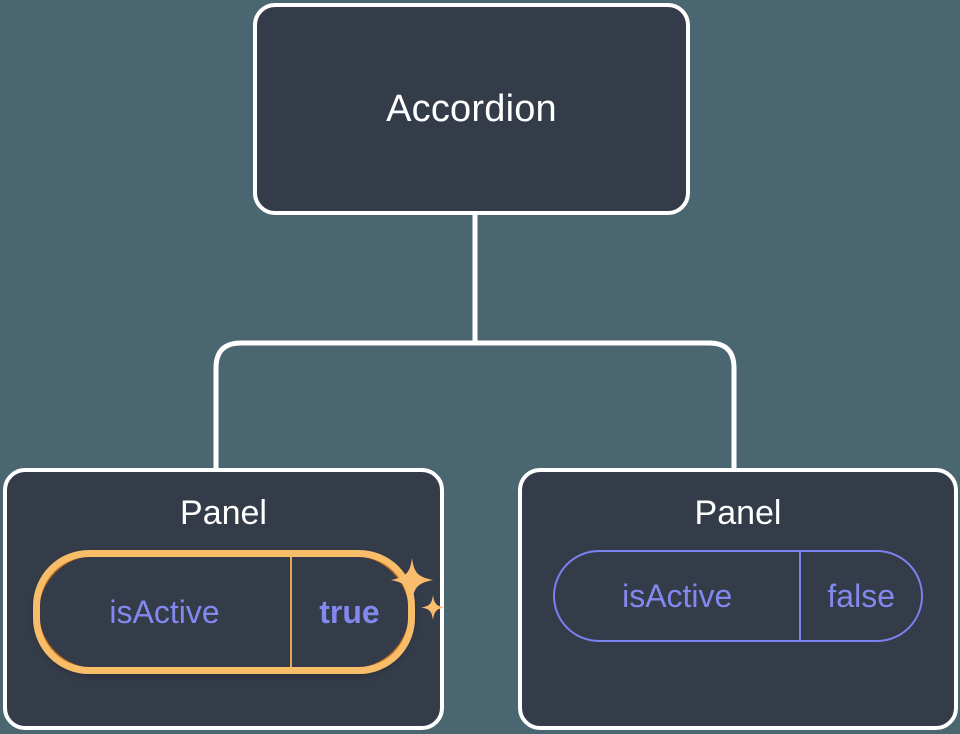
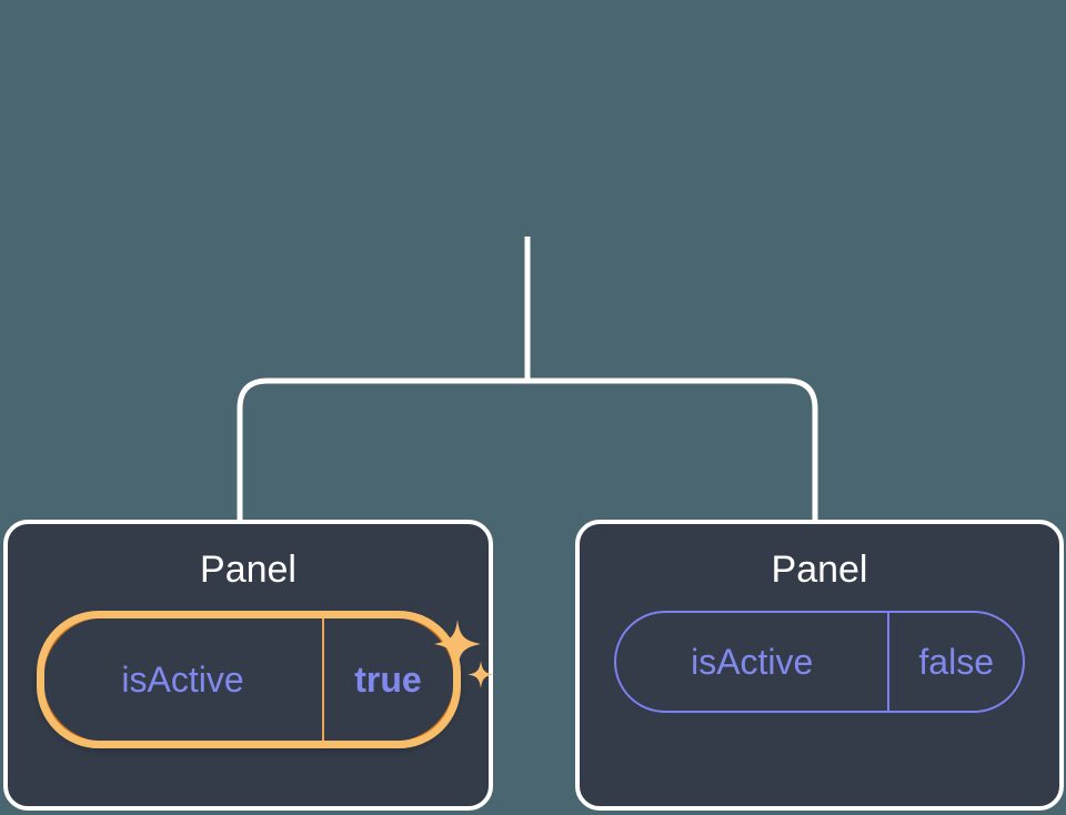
- Accordion
  Panel
  isActive
  true
  Panel
  isActive
  false
